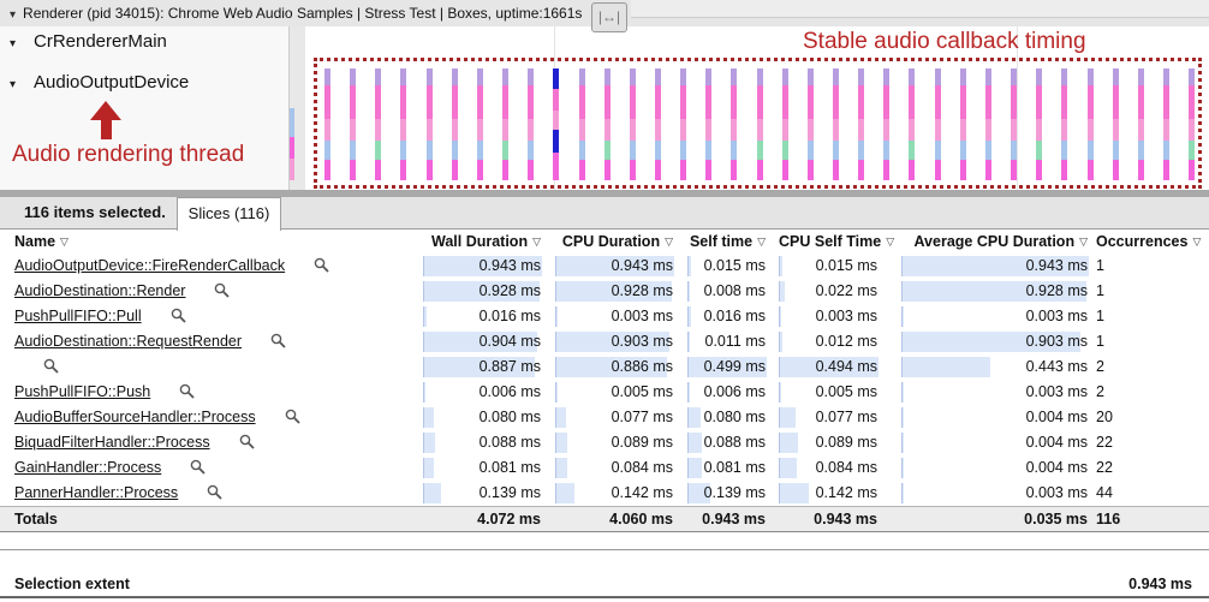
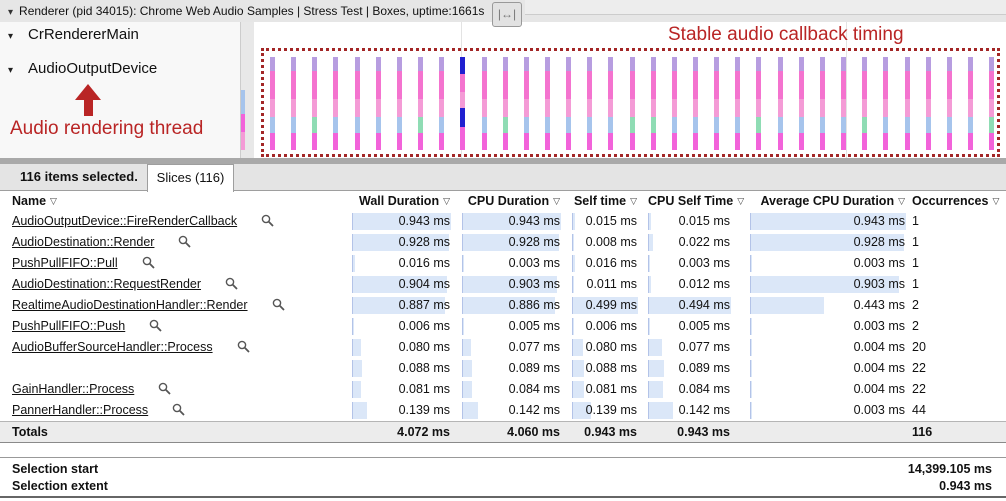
  ▾ Renderer (pid 34015): Chrome Web Audio Samples | Stress Test | Boxes, uptime:1661s
  |↔|
  ▾ CrRendererMain
  ▾ AudioOutputDevice
  Audio rendering thread
  Stable audio callback timing
  116 items selected.
  Slices (116)
  Name ▽
  Wall Duration ▽
  CPU Duration ▽
  Self time ▽
  CPU Self Time ▽
  Average CPU Duration ▽
  Occurrences ▽
  AudioOutputDevice::FireRenderCallback
  0.943 ms
  0.943 ms
  0.015 ms
  0.015 ms
  0.943 ms
  1
  AudioDestination::Render
  0.928 ms
  0.928 ms
  0.008 ms
  0.022 ms
  0.928 ms
  1
  PushPullFIFO::Pull
  0.016 ms
  0.003 ms
  0.016 ms
  0.003 ms
  0.003 ms
  1
  AudioDestination::RequestRender
  0.904 ms
  0.903 ms
  0.011 ms
  0.012 ms
  0.903 ms
  1
+ RealtimeAudioDestinationHandler::Render
  0.887 ms
  0.886 ms
  0.499 ms
  0.494 ms
  0.443 ms
  2
  PushPullFIFO::Push
  0.006 ms
  0.005 ms
  0.006 ms
  0.005 ms
  0.003 ms
  2
  AudioBufferSourceHandler::Process
  0.080 ms
  0.077 ms
  0.080 ms
  0.077 ms
  0.004 ms
  20
- BiquadFilterHandler::Process
  0.088 ms
  0.089 ms
  0.088 ms
  0.089 ms
  0.004 ms
  22
  GainHandler::Process
  0.081 ms
  0.084 ms
  0.081 ms
  0.084 ms
  0.004 ms
  22
  PannerHandler::Process
  0.139 ms
  0.142 ms
  0.139 ms
  0.142 ms
  0.003 ms
  44
  Totals
  4.072 ms
  4.060 ms
  0.943 ms
  0.943 ms
- 0.035 ms
  116
+ Selection start
+ 14,399.105 ms
  Selection extent
  0.943 ms
